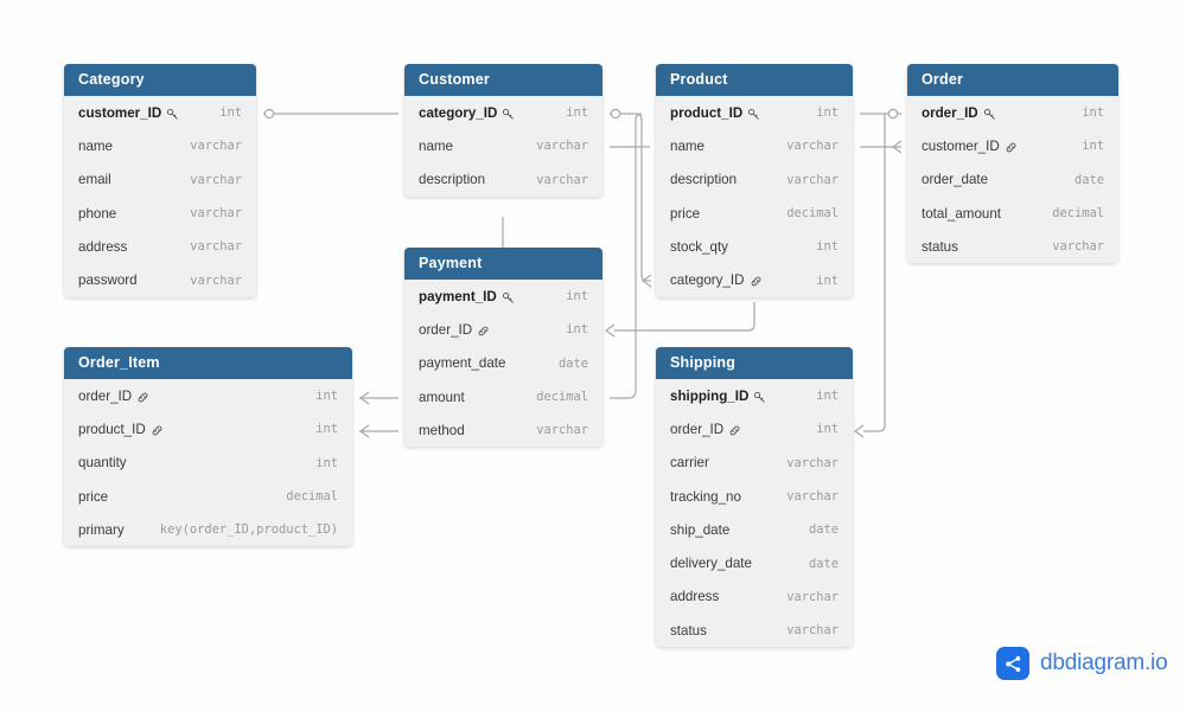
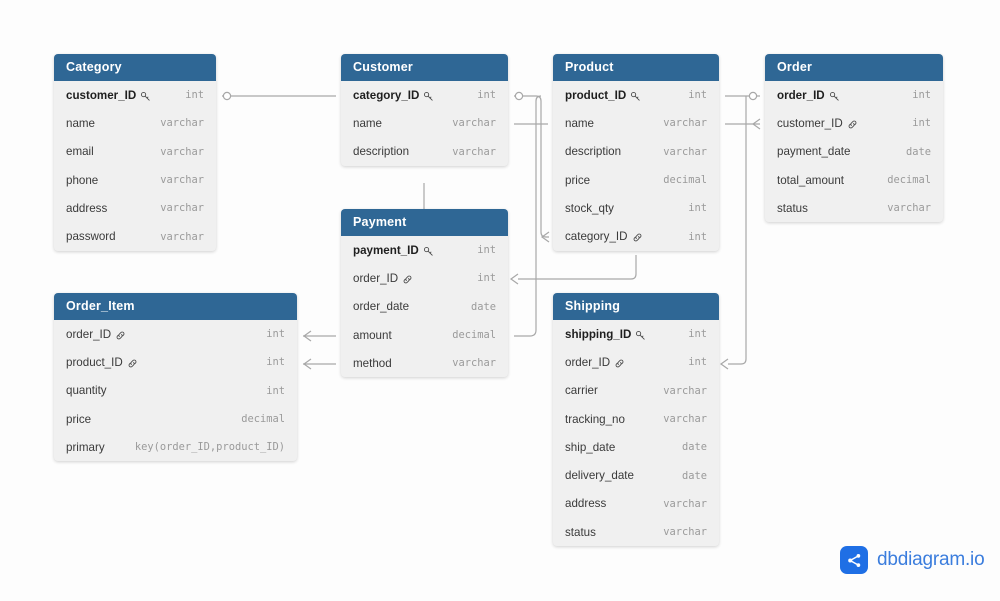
  Category
  customer_ID
  int
  name
  varchar
  email
  varchar
  phone
  varchar
  address
  varchar
  password
  varchar
  Customer
  category_ID
  int
  name
  varchar
  description
  varchar
  Product
  product_ID
  int
  name
  varchar
  description
  varchar
  price
  decimal
  stock_qty
  int
  category_ID
  int
  Order
  order_ID
  int
  customer_ID
  int
- order_date
+ payment_date
  date
  total_amount
  decimal
  status
  varchar
  Payment
  payment_ID
  int
  order_ID
  int
- payment_date
+ order_date
  date
  amount
  decimal
  method
  varchar
  Order_Item
  order_ID
  int
  product_ID
  int
  quantity
  int
  price
  decimal
  primary
  key(order_ID,product_ID)
  Shipping
  shipping_ID
  int
  order_ID
  int
  carrier
  varchar
  tracking_no
  varchar
  ship_date
  date
  delivery_date
  date
  address
  varchar
  status
  varchar
  dbdiagram.io
